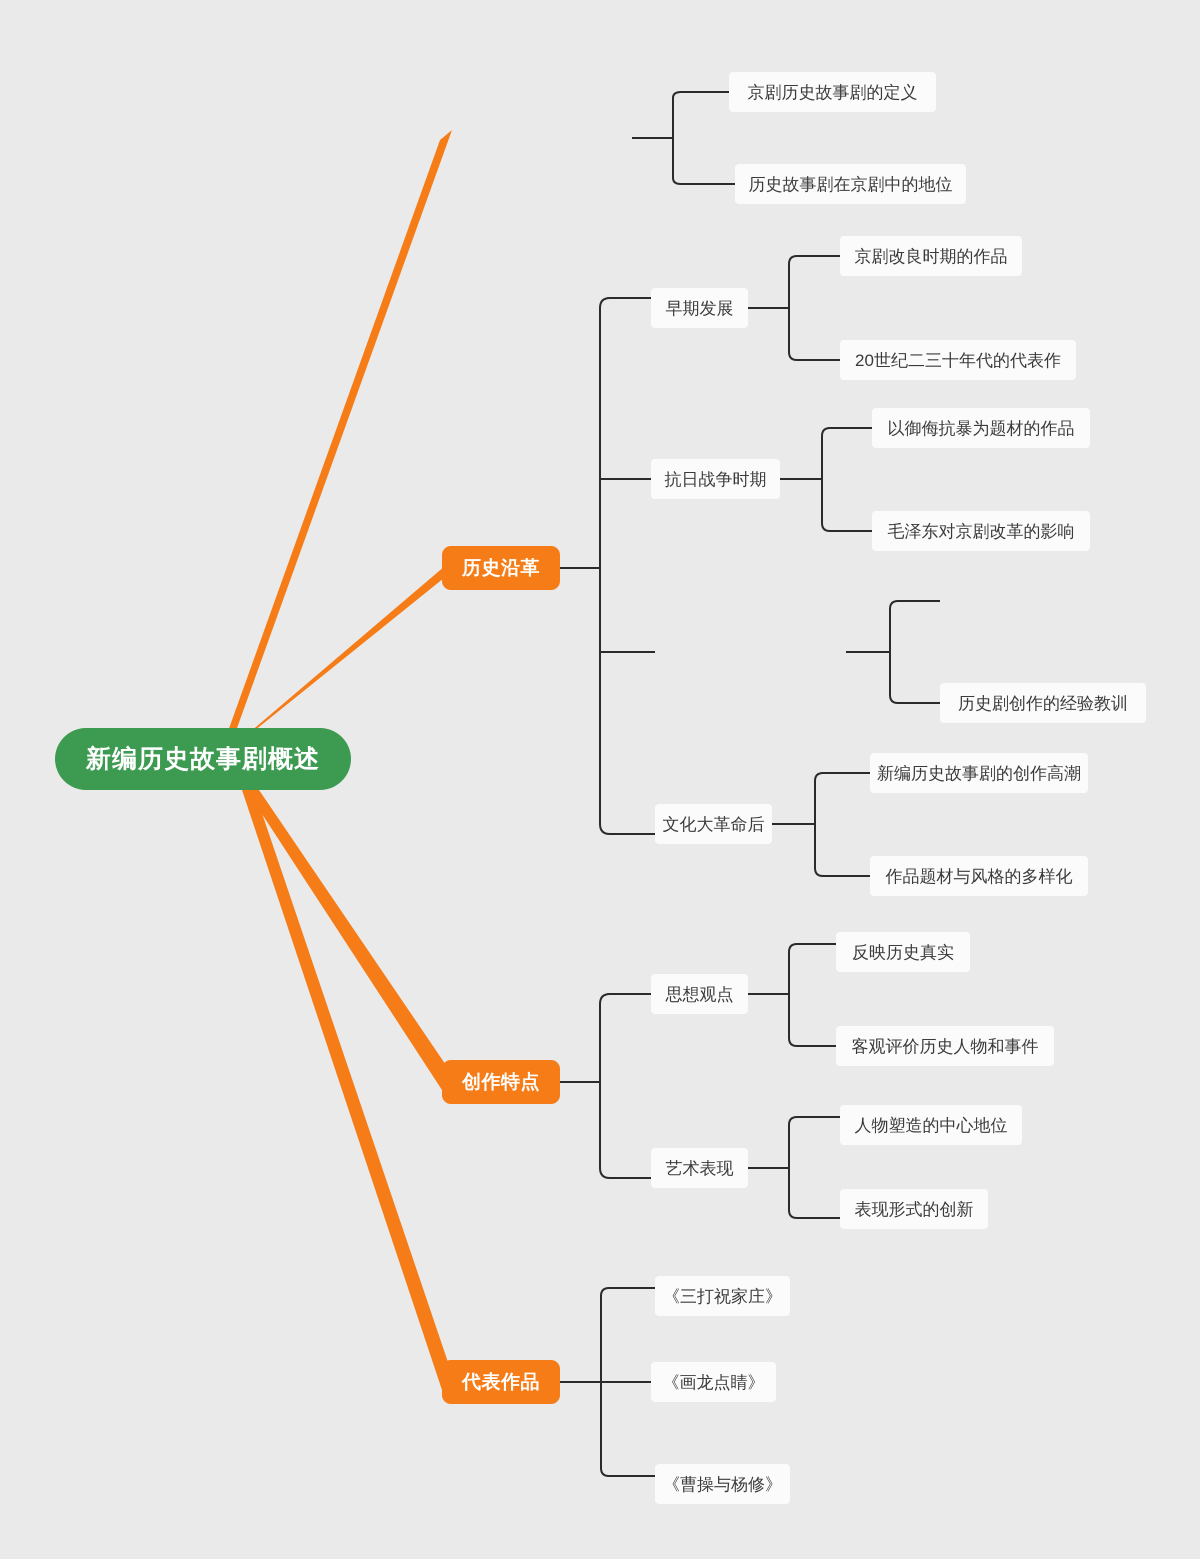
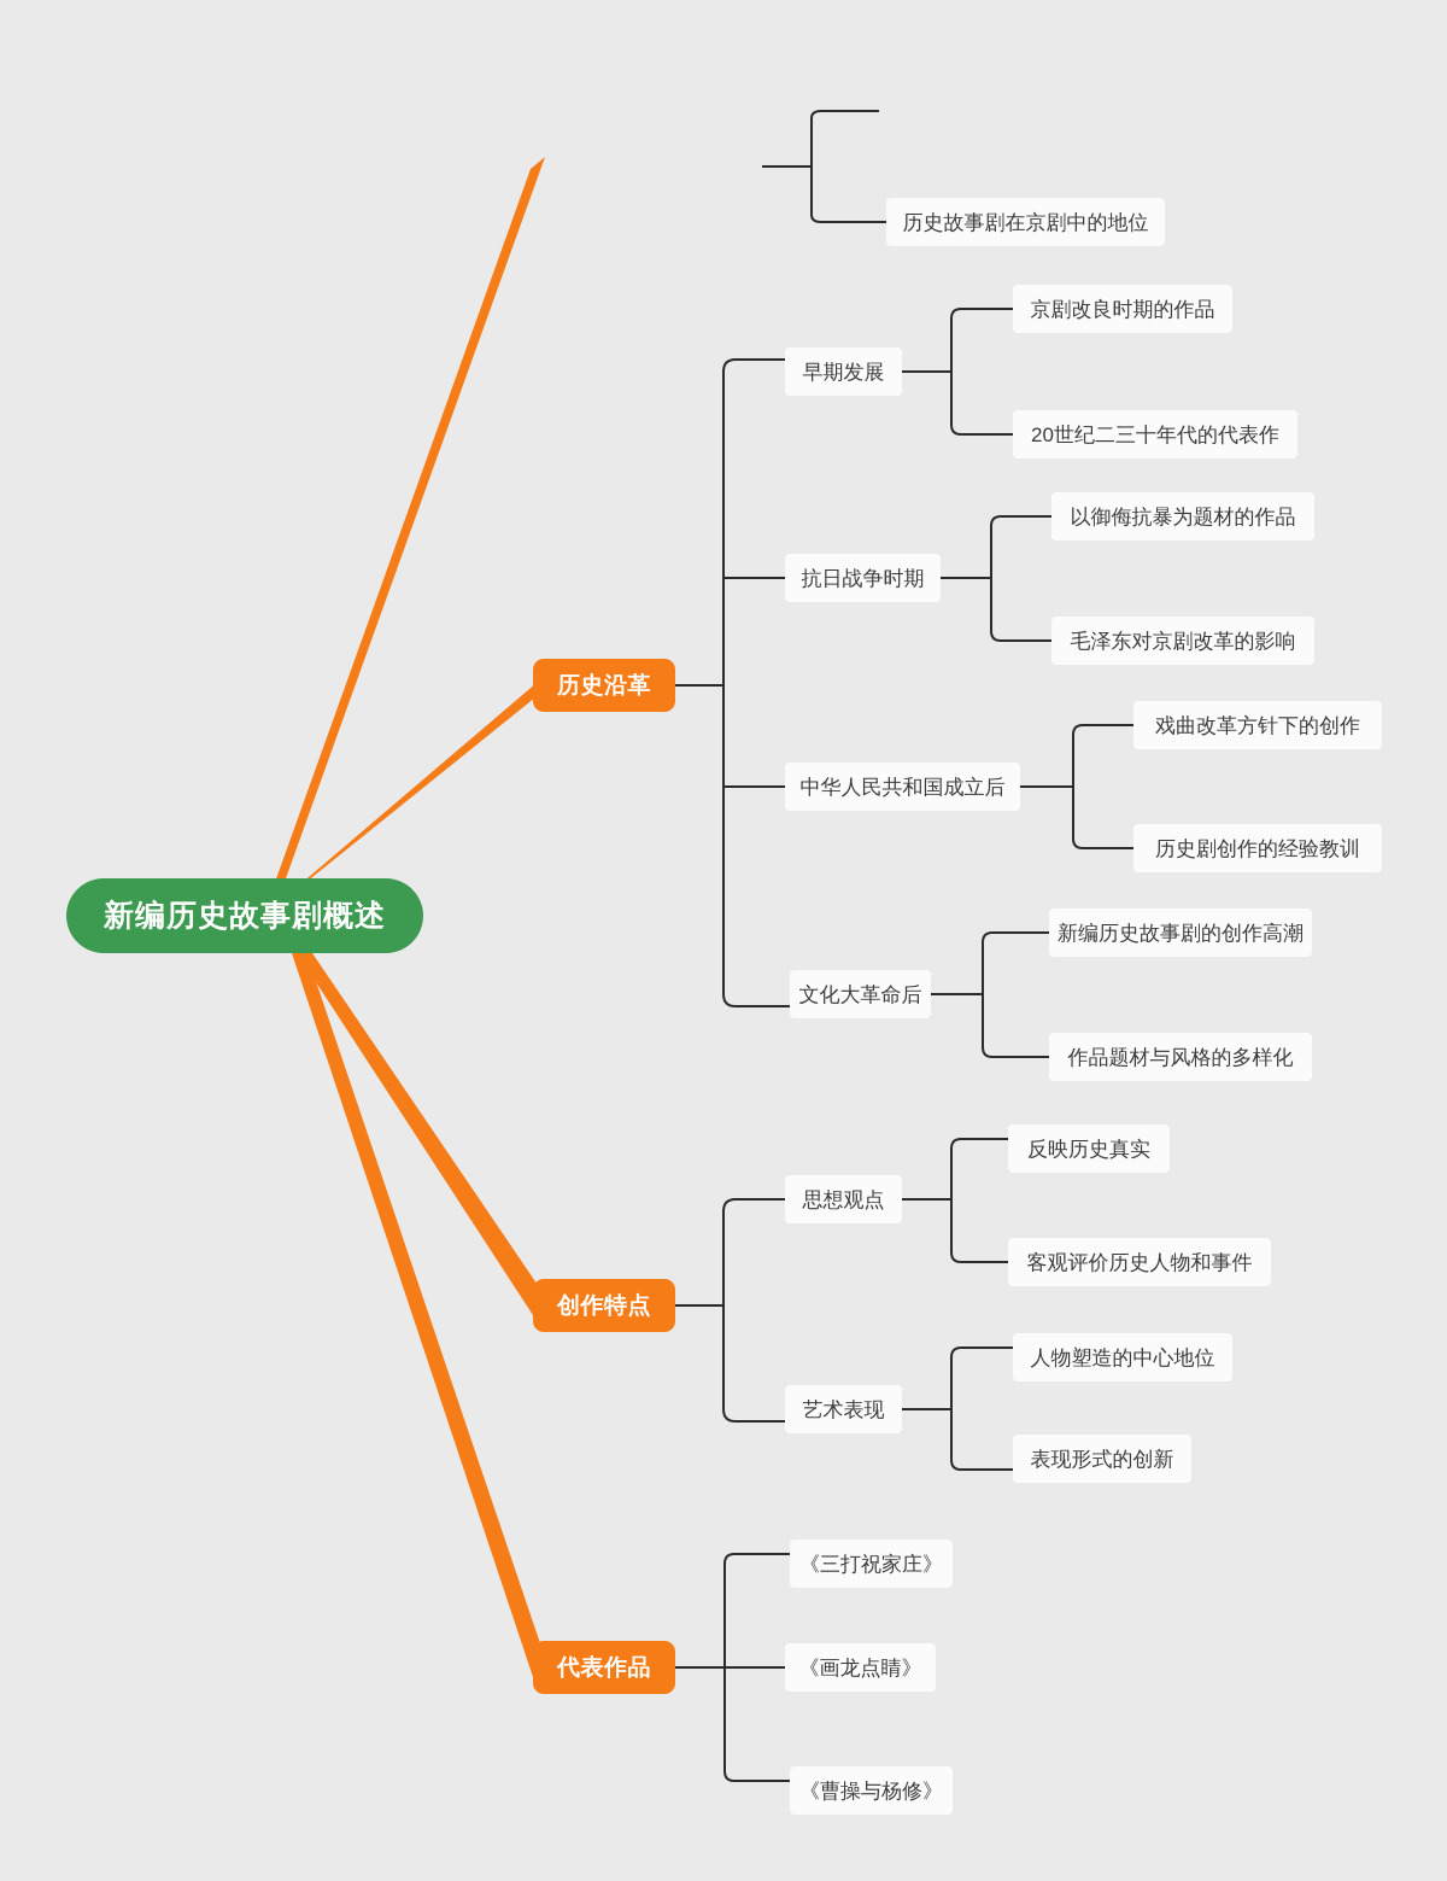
  新编历史故事剧概述
- 京剧历史故事剧的定义
  历史故事剧在京剧中的地位
  历史沿革
  早期发展
  京剧改良时期的作品
  20世纪二三十年代的代表作
  抗日战争时期
  以御侮抗暴为题材的作品
  毛泽东对京剧改革的影响
+ 中华人民共和国成立后
+ 戏曲改革方针下的创作
  历史剧创作的经验教训
  文化大革命后
  新编历史故事剧的创作高潮
  作品题材与风格的多样化
  创作特点
  思想观点
  反映历史真实
  客观评价历史人物和事件
  艺术表现
  人物塑造的中心地位
  表现形式的创新
  代表作品
  《三打祝家庄》
  《画龙点睛》
  《曹操与杨修》
